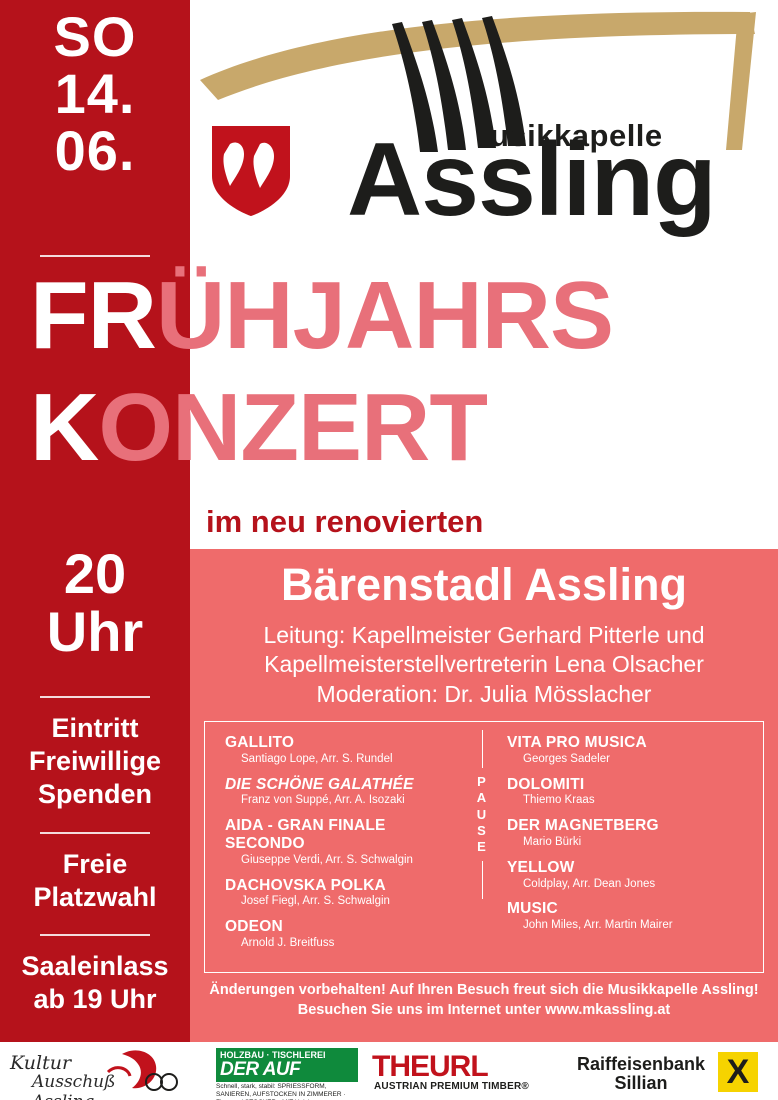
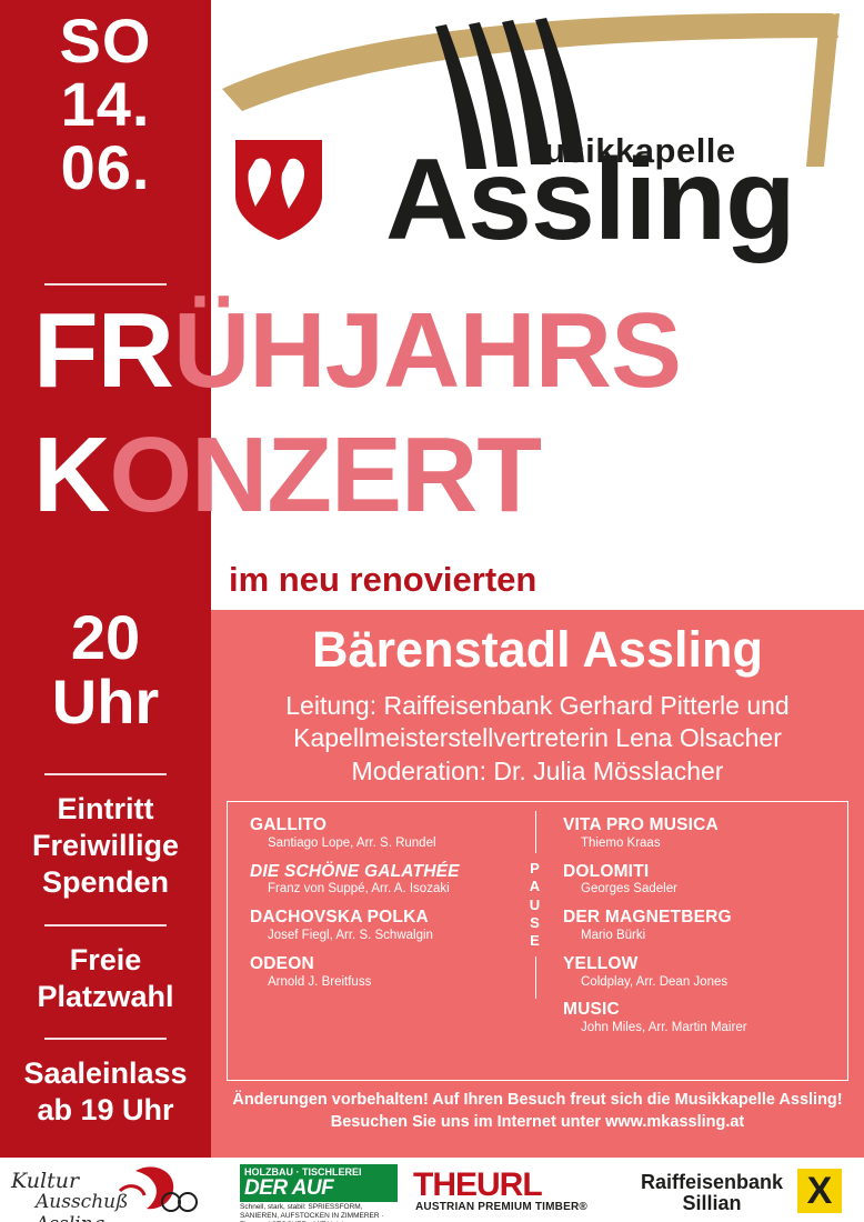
  SO
  14.
  06.
  20
  Uhr
  Eintritt
  Freiwillige
  Spenden
  Freie
  Platzwahl
  Saaleinlass
  ab 19 Uhr
  usikkapelle
  Assling
  FRÜHJAHRS
  KONZERT
  im neu renovierten
  Bärenstadl Assling
- Leitung: Kapellmeister Gerhard Pitterle und
+ Leitung: Raiffeisenbank Gerhard Pitterle und
  Kapellmeisterstellvertreterin Lena Olsacher
  Moderation: Dr. Julia Mösslacher
  GALLITO
  Santiago Lope, Arr. S. Rundel
  DIE SCHÖNE GALATHÉE
  Franz von Suppé, Arr. A. Isozaki
- AIDA - GRAN FINALE SECONDO
- Giuseppe Verdi, Arr. S. Schwalgin
  DACHOVSKA POLKA
  Josef Fiegl, Arr. S. Schwalgin
  ODEON
  Arnold J. Breitfuss
  P
  A
  U
  S
  E
  VITA PRO MUSICA
- Georges Sadeler
+ Thiemo Kraas
  DOLOMITI
- Thiemo Kraas
+ Georges Sadeler
  DER MAGNETBERG
  Mario Bürki
  YELLOW
  Coldplay, Arr. Dean Jones
  MUSIC
  John Miles, Arr. Martin Mairer
  Änderungen vorbehalten! Auf Ihren Besuch freut sich die Musikkapelle Assling!
  Besuchen Sie uns im Internet unter www.mkassling.at
  Kultur
  HOLZBAU · TISCHLEREI
  DER AUF STOCKER
  THEURL
  AUSTRIAN PREMIUM TIMBER®
  Raiffeisenbank
  Sillian
  X
